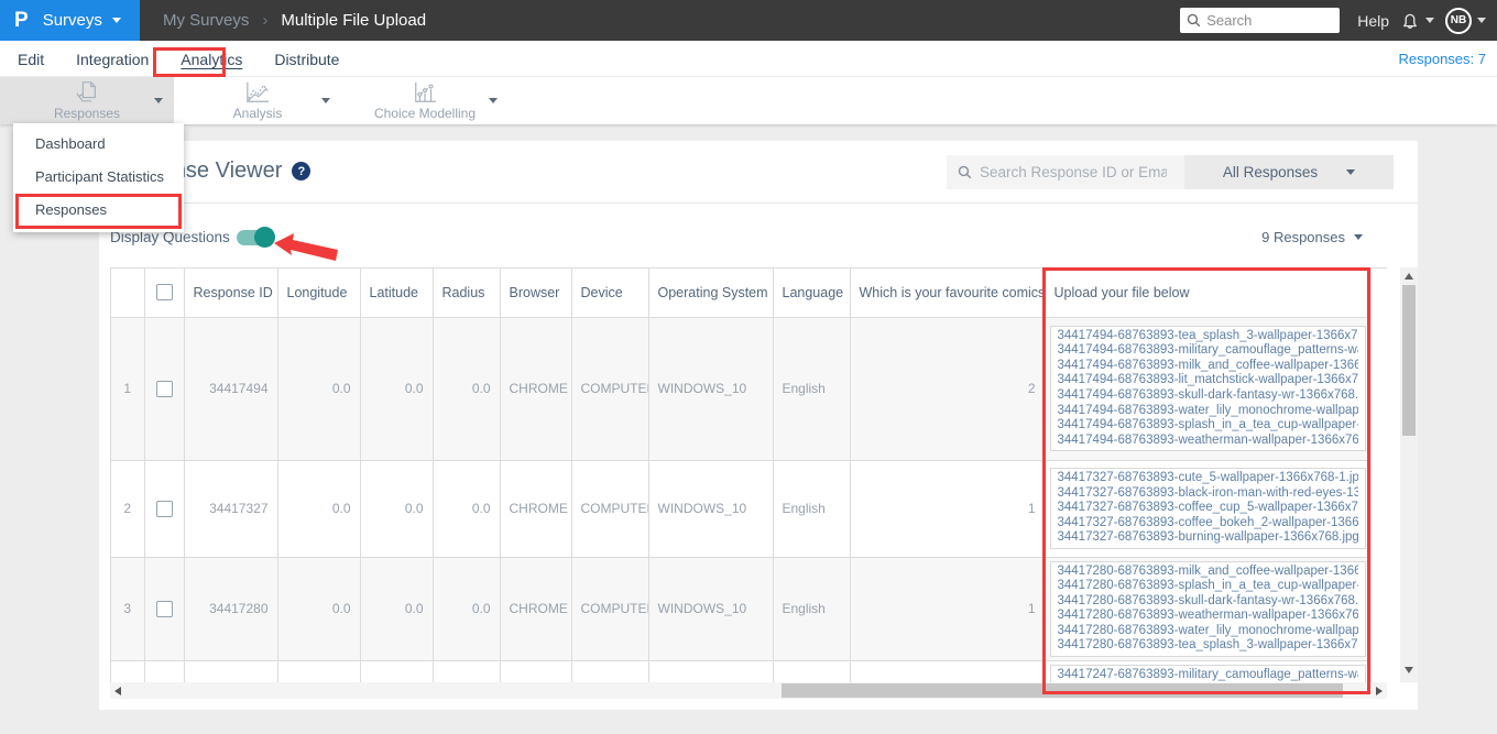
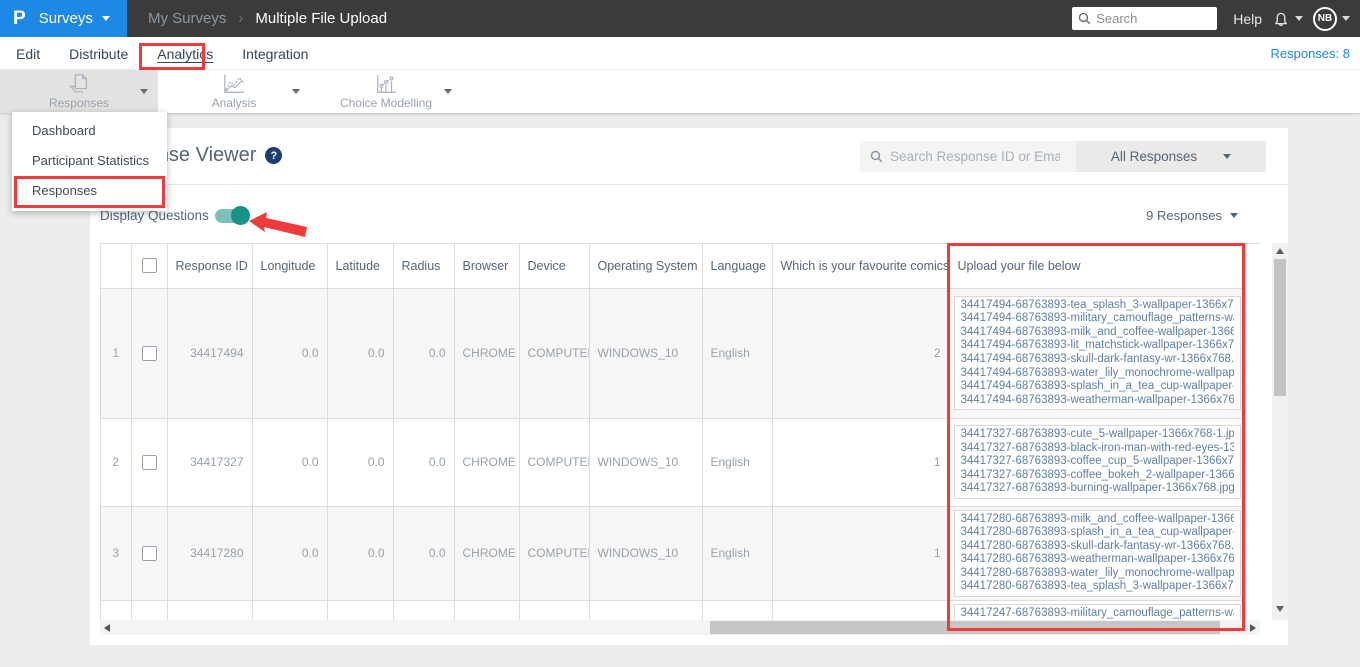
  P
  Surveys
  My Surveys
  ›
  Multiple File Upload
  Search
  Help
  NB
  Edit
- Integration
+ Distribute
  Analytics
- Distribute
+ Integration
- Responses: 7
+ Responses: 8
  Responses
  Analysis
  Choice Modelling
  ?
  Search Response ID or Ema
  All Responses
  Display Questions
  9 Responses
  		Response ID	Longitude	Latitude	Radius	Browser	Device	Operating System	Language	Which is your favourite comics	Upload your file below
  1		34417494	0.0	0.0	0.0	CHROME	COMPUTE	WINDOWS_10	English	2	34417494-68763893-tea_splash_3-wallpaper-1366x734417494-68763893-military_camouflage_patterns-w34417494-68763893-milk_and_coffee-wallpaper-136634417494-68763893-lit_matchstick-wallpaper-1366x734417494-68763893-skull-dark-fantasy-wr-1366x768.34417494-68763893-water_lily_monochrome-wallpap34417494-68763893-splash_in_a_tea_cup-wallpaper34417494-68763893-weatherman-wallpaper-1366x76
  2		34417327	0.0	0.0	0.0	CHROME	COMPUTE	WINDOWS_10	English	1	34417327-68763893-cute_5-wallpaper-1366x768-1.jp34417327-68763893-black-iron-man-with-red-eyes-1334417327-68763893-coffee_cup_5-wallpaper-1366x734417327-68763893-coffee_bokeh_2-wallpaper-136634417327-68763893-burning-wallpaper-1366x768.jpg
  3		34417280	0.0	0.0	0.0	CHROME	COMPUTE	WINDOWS_10	English	1	34417280-68763893-milk_and_coffee-wallpaper-136634417280-68763893-splash_in_a_tea_cup-wallpaper34417280-68763893-skull-dark-fantasy-wr-1366x768.34417280-68763893-weatherman-wallpaper-1366x7634417280-68763893-water_lily_monochrome-wallpap34417280-68763893-tea_splash_3-wallpaper-1366x7
  Dashboard
  Participant Statistics
  Responses
